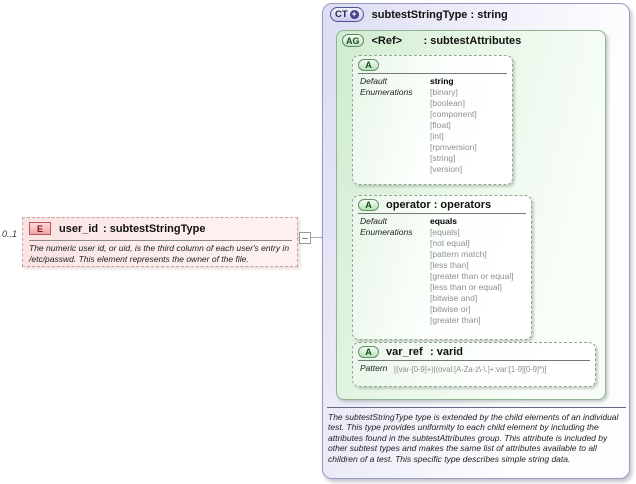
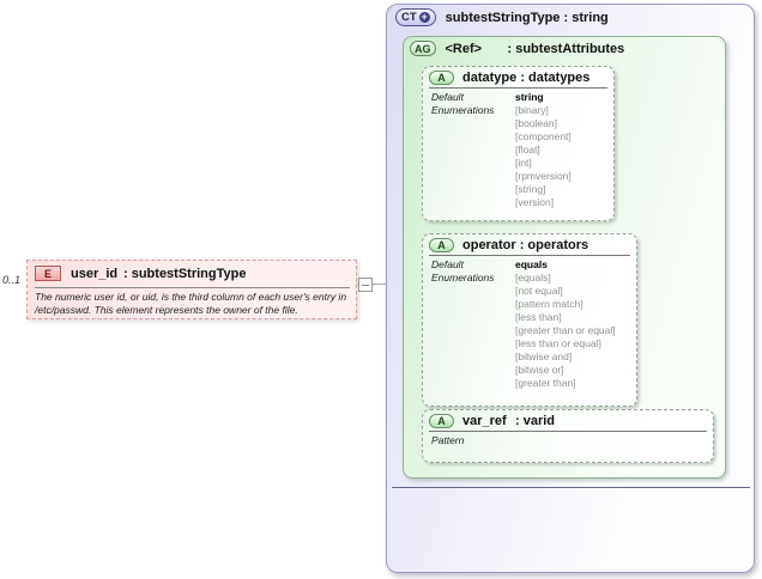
  0..1
  E
  user_id : subtestStringType
  The numeric user id, or uid, is the third column of each user's entry in /etc/passwd. This element represents the owner of the file.
  CT
  +
  subtestStringType : string
  AG
  <Ref> : subtestAttributes
  A
+ datatype : datatypes
  Default
  string
  Enumerations
  [binary]
  [boolean]
  [component]
  [float]
  [int]
  [rpmversion]
  [string]
  [version]
  A
  operator : operators
  Default
  equals
  Enumerations
  [equals]
  [not equal]
  [pattern match]
  [less than]
  [greater than or equal]
  [less than or equal]
  [bitwise and]
  [bitwise or]
  [greater than]
  A
  var_ref : varid
  Pattern
- [(var-[0-9]+)|(oval:[A-Za-z\-\.]+:var:[1-9][0-9]*)]
- The subtestStringType type is extended by the child elements of an individual test. This type provides uniformity to each child element by including the attributes found in the subtestAttributes group. This attribute is included by other subtest types and makes the same list of attributes available to all children of a test. This specific type describes simple string data.
